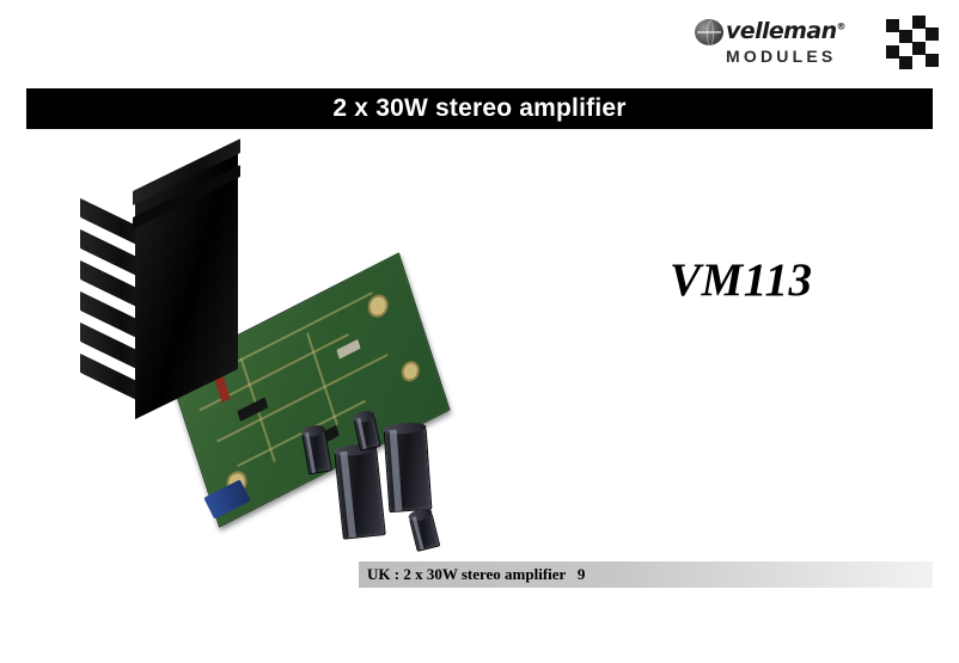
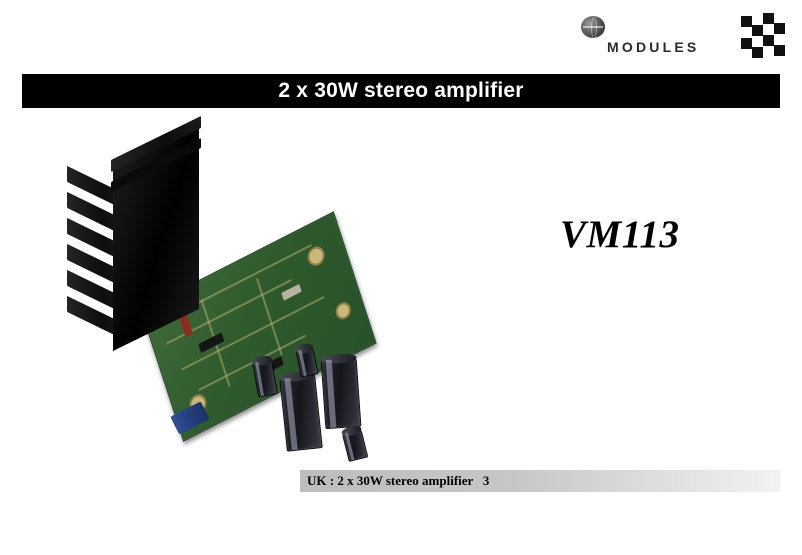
- velleman®
  MODULES
  2 x 30W stereo amplifier
- UK : 2 x 30W stereo amplifier 9
+ UK : 2 x 30W stereo amplifier 3
  VM113
